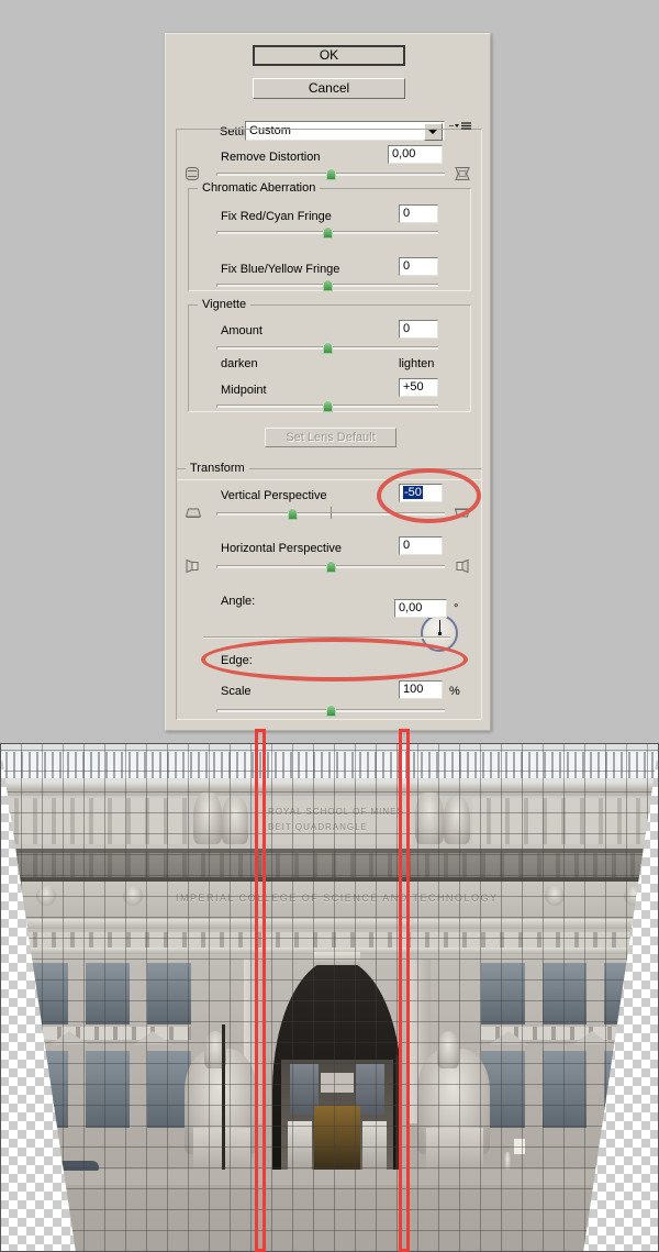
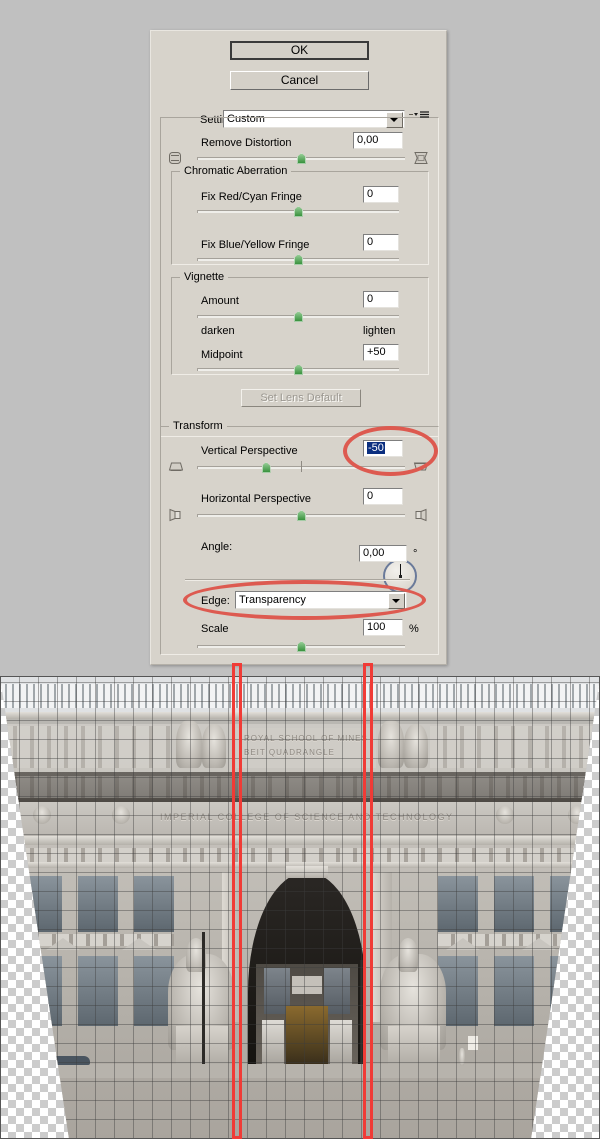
  OK
  Cancel
  Custom
  Remove Distortion
  0,00
  Chromatic Aberration
  Fix Red/Cyan Fringe
  0
  Fix Blue/Yellow Fringe
  0
  Vignette
  Amount
  0
  darken
  lighten
  Midpoint
  +50
  Set Lens Default
  Transform
  Vertical Perspective
  -50
  Horizontal Perspective
  0
  Angle:
  0,00
  °
  Edge:
+ Transparency
  Scale
  100
  %
